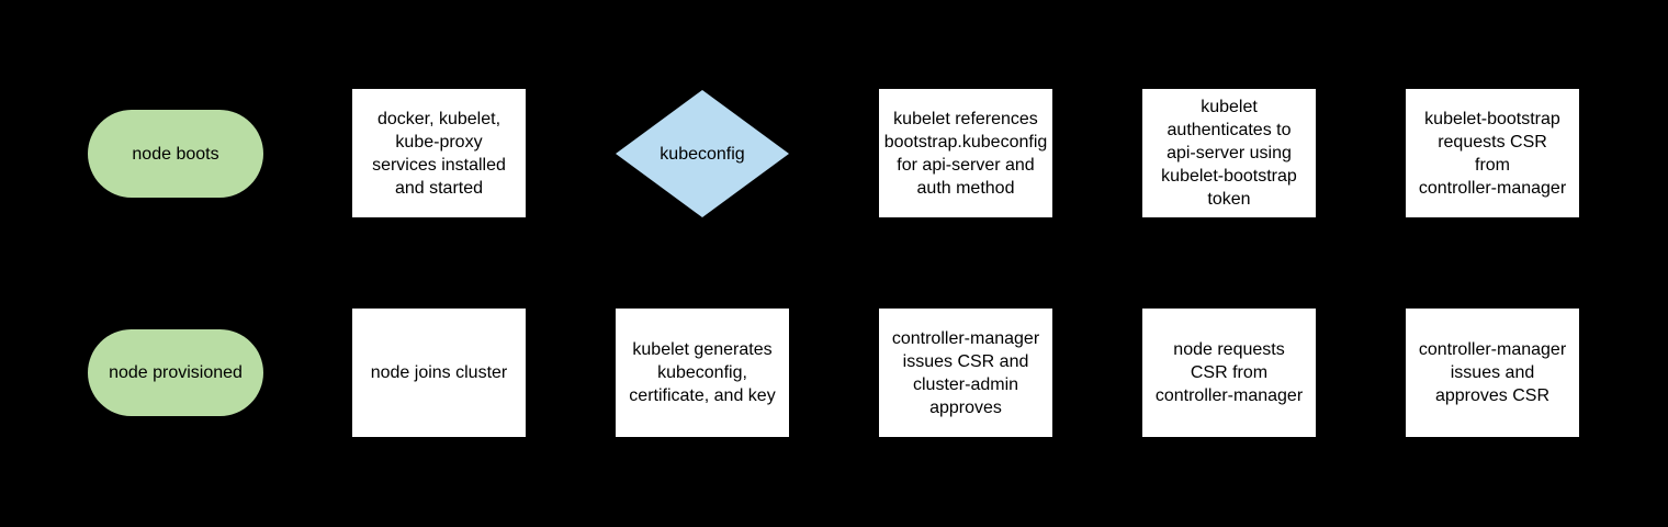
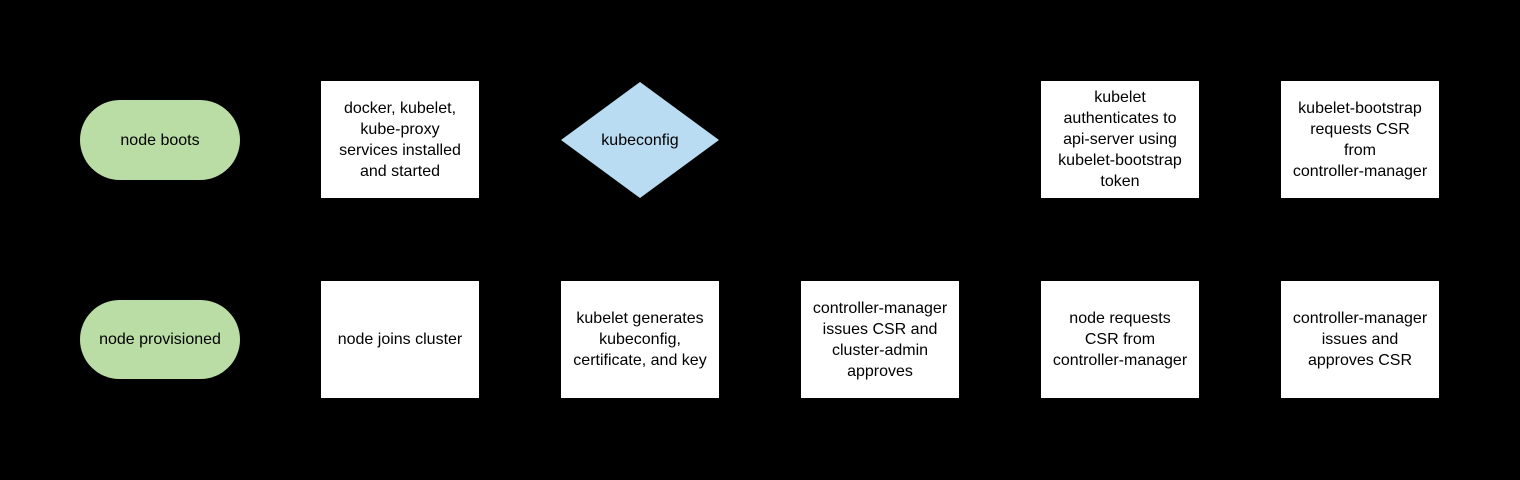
  node boots
  docker, kubelet,
  kube-proxy
  services installed
  and started
  kubeconfig
- kubelet references
- bootstrap.kubeconfig
- for api-server and
- auth method
  kubelet
  authenticates to
  api-server using
  kubelet-bootstrap
  token
  kubelet-bootstrap
  requests CSR
  from
  controller-manager
  node provisioned
  node joins cluster
  kubelet generates
  kubeconfig,
  certificate, and key
  controller-manager
  issues CSR and
  cluster-admin
  approves
  node requests
  CSR from
  controller-manager
  controller-manager
  issues and
  approves CSR
